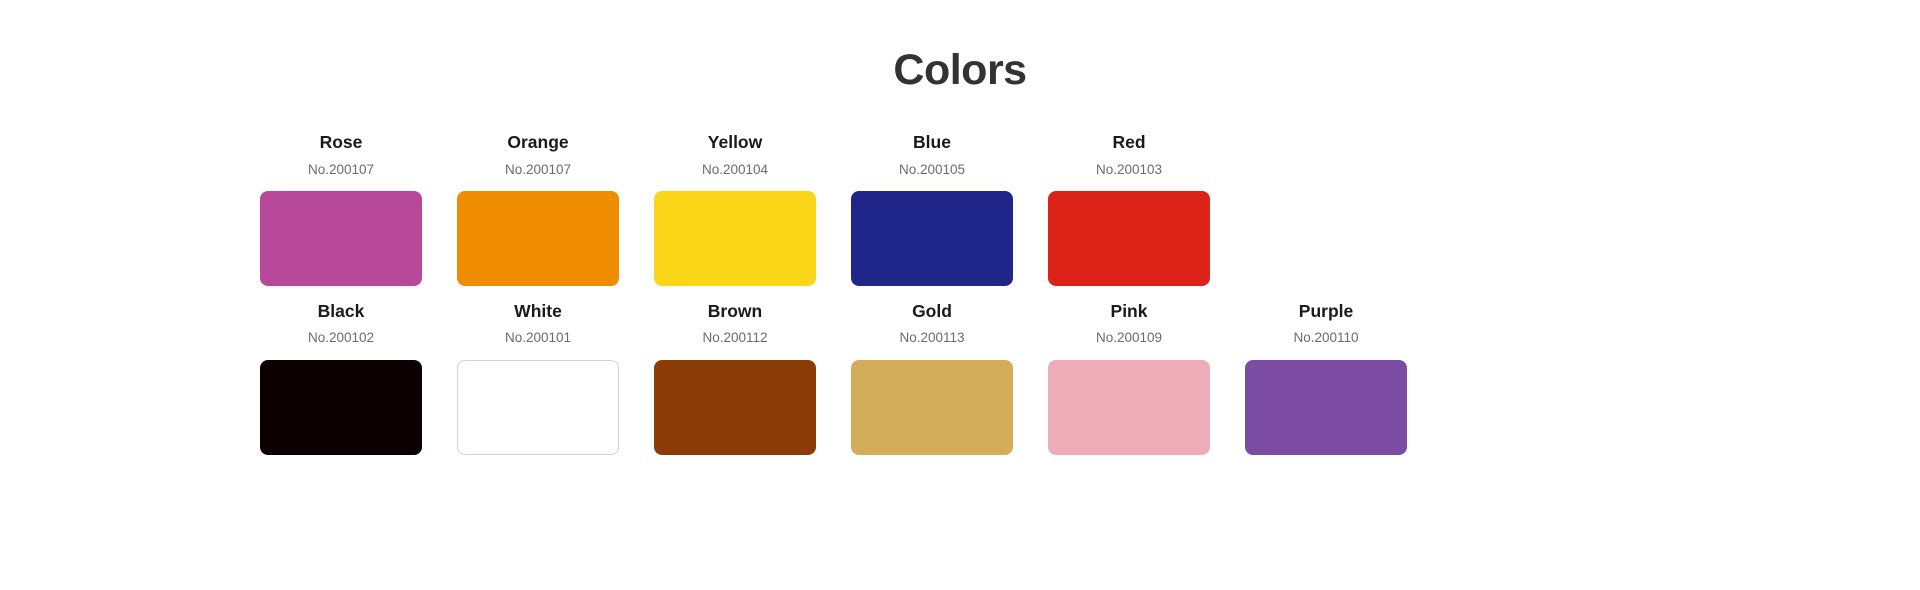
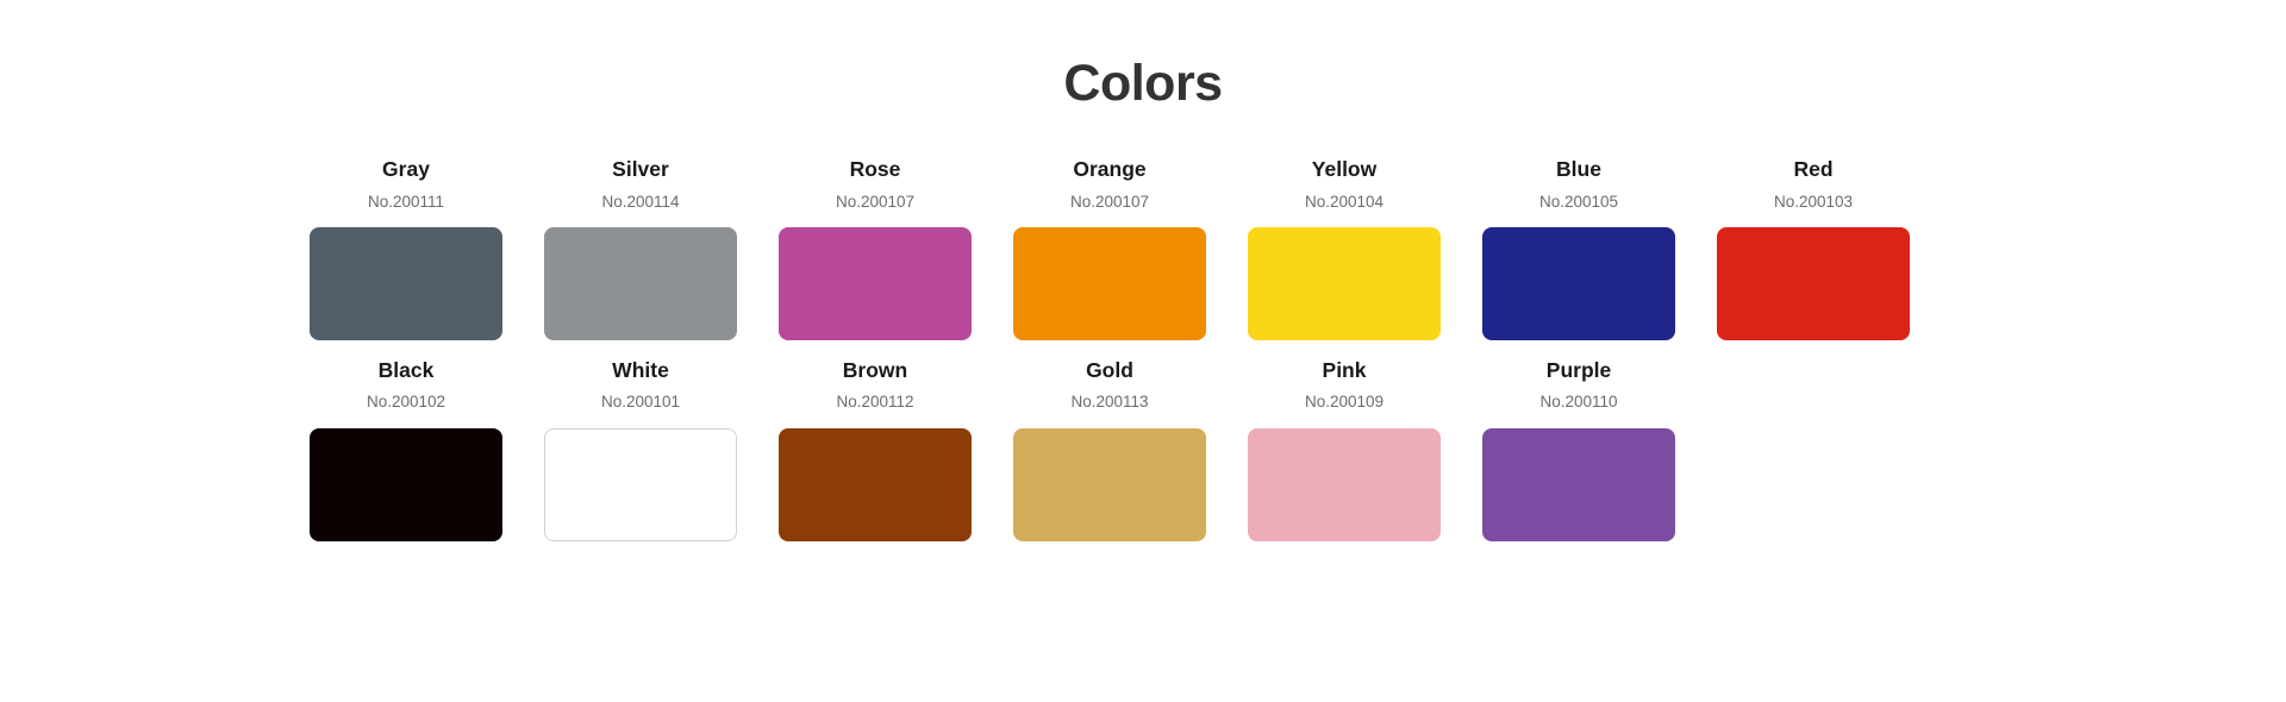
  Colors
+ Gray
+ No.200111
+ Silver
+ No.200114
  Rose
  No.200107
  Orange
  No.200107
  Yellow
  No.200104
  Blue
  No.200105
  Red
  No.200103
  Black
  No.200102
  White
  No.200101
  Brown
  No.200112
  Gold
  No.200113
  Pink
  No.200109
  Purple
  No.200110
